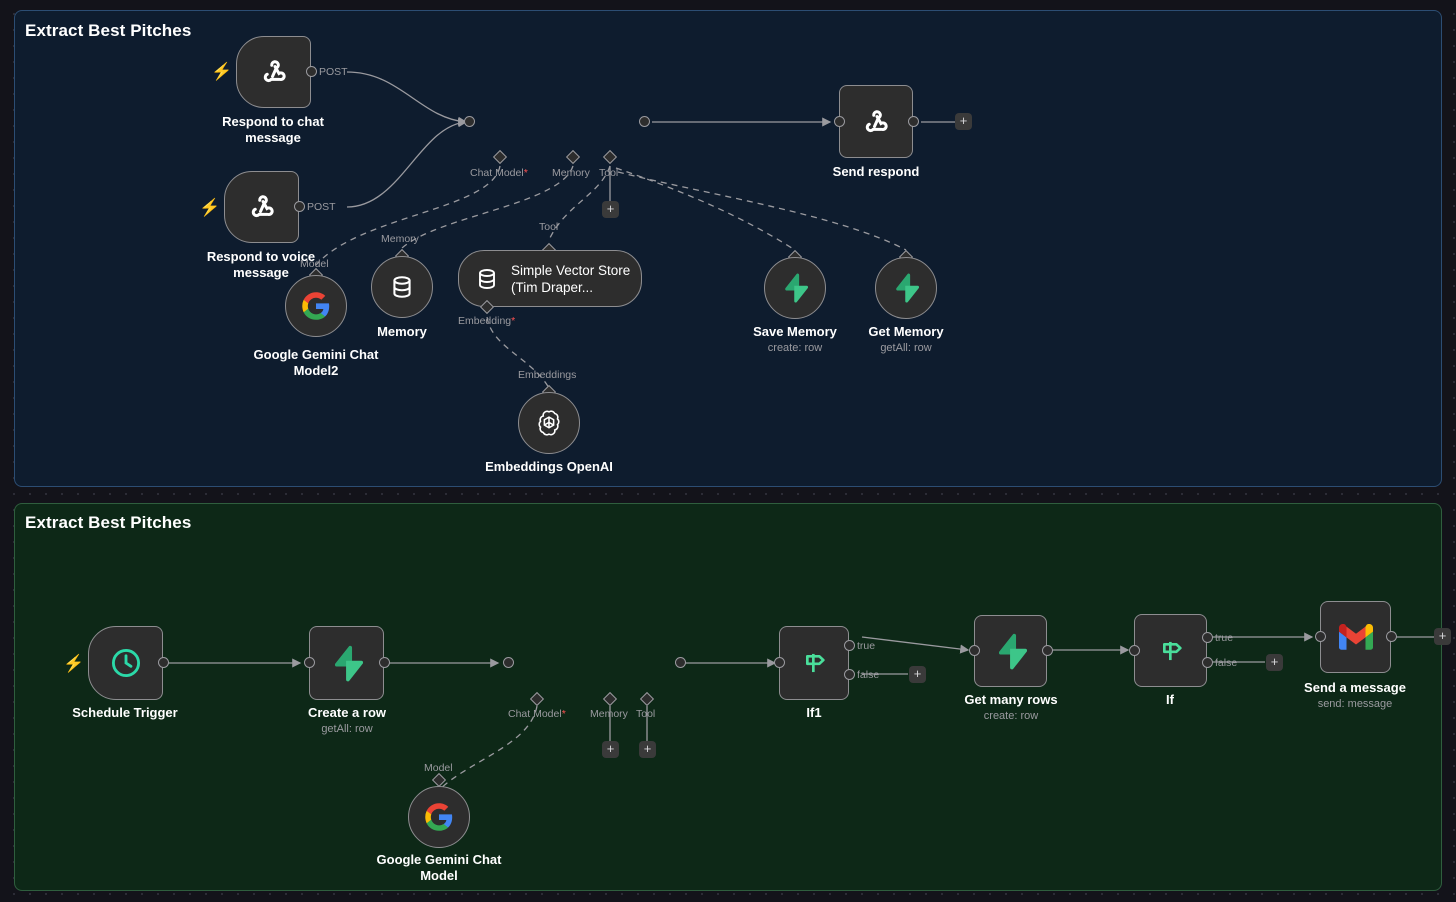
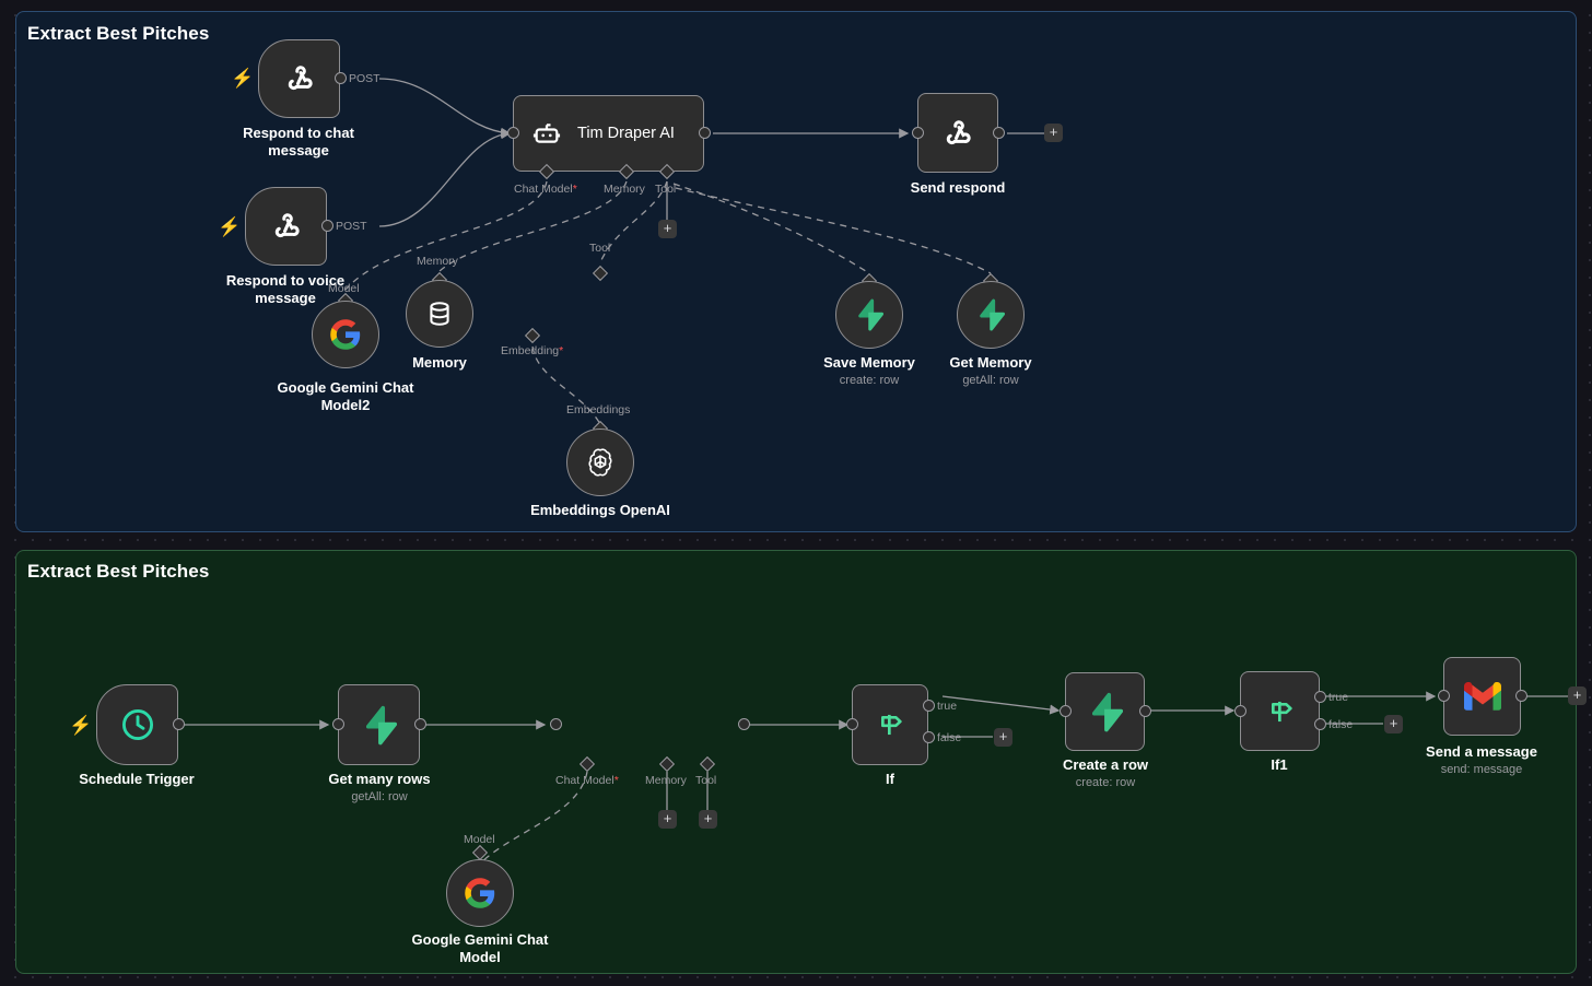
  Extract Best Pitches
  Extract Best Pitches
  ⚡
  POST
  Respond to chat message
  ⚡
  POST
  Respond to voice message
+ Tim Draper AI
  Chat Model*
  Memory
  Tool
  +
  +
  Send respond
  Model
  Google Gemini Chat Model2
  Memory
  Memory
  Tool
- Simple Vector Store (Tim Draper...
  Embedding*
  Save Memory
  create: row
  Get Memory
  getAll: row
  Embeddings
  Embeddings OpenAI
  ⚡
  Schedule Trigger
- Create a row
+ Get many rows
  getAll: row
  Chat Model*
  Memory
  +
  Tool
  +
  true
  false
  +
- If1
+ If
- Get many rows
+ Create a row
  create: row
  true
  false
  +
- If
+ If1
  +
  Send a message
  send: message
  Model
  Google Gemini Chat Model
